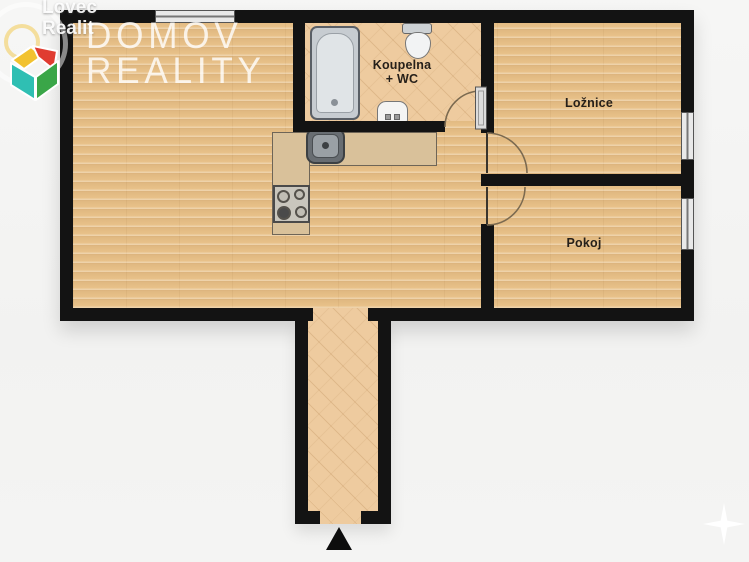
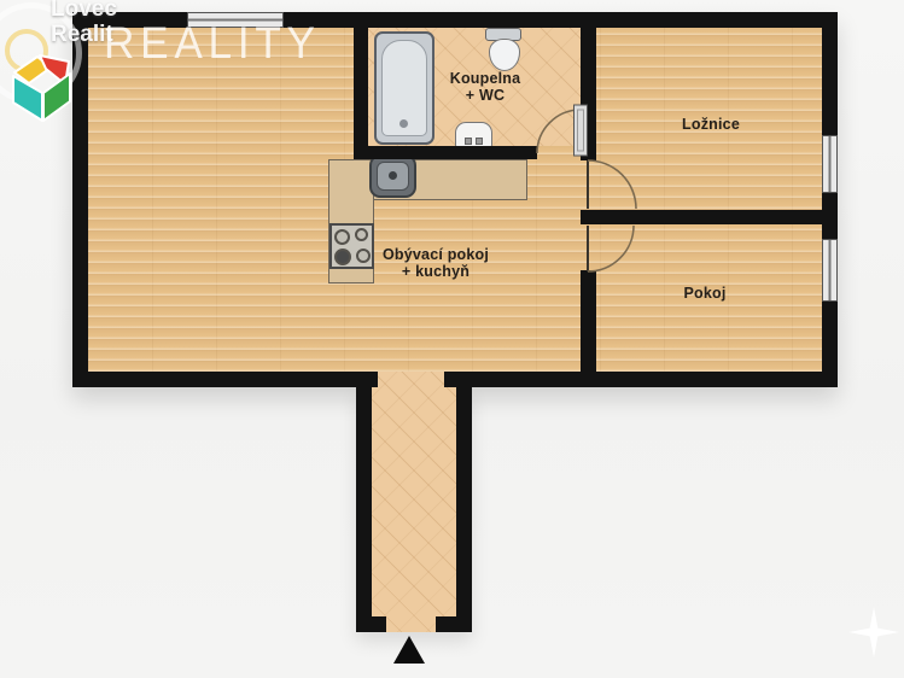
  Koupelna
  + WC
  Ložnice
  Pokoj
+ Obývací pokoj
+ + kuchyň
  Lovec
  Realit
- DOMOV
  REALITY
